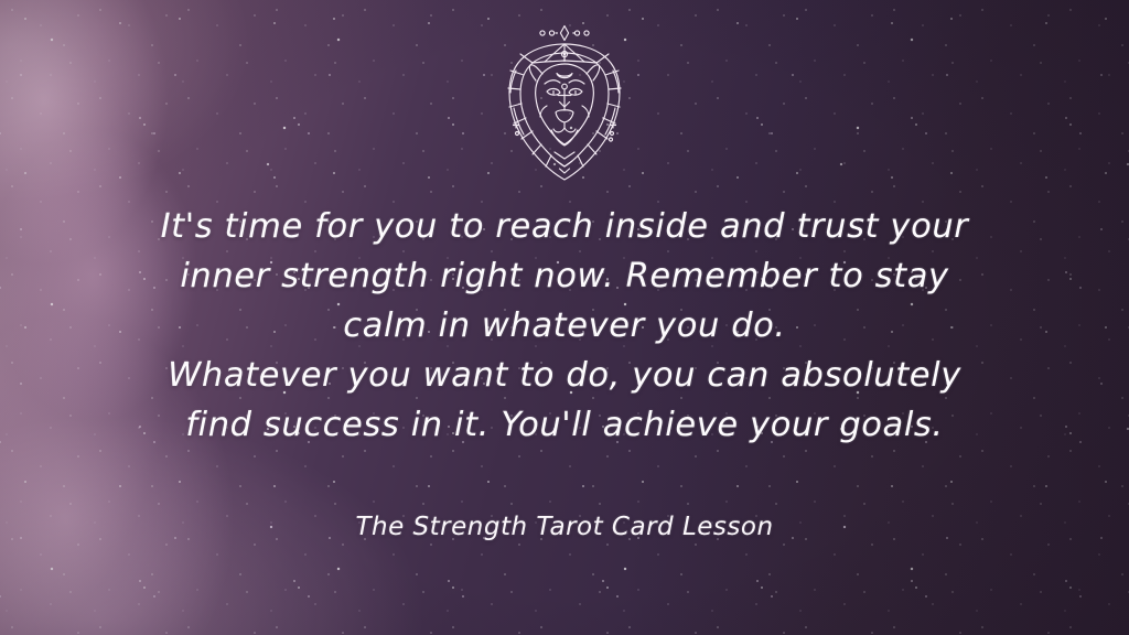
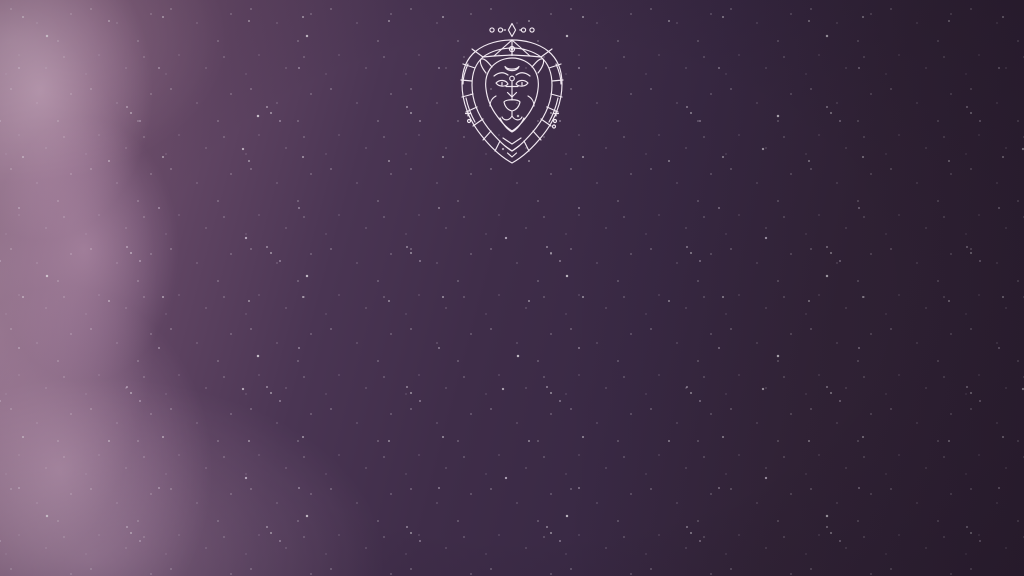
- It's time for you to reach inside and trust your
- inner strength right now. Remember to stay
- calm in whatever you do.
- Whatever you want to do, you can absolutely
- find success in it. You'll achieve your goals.
- The Strength Tarot Card Lesson
